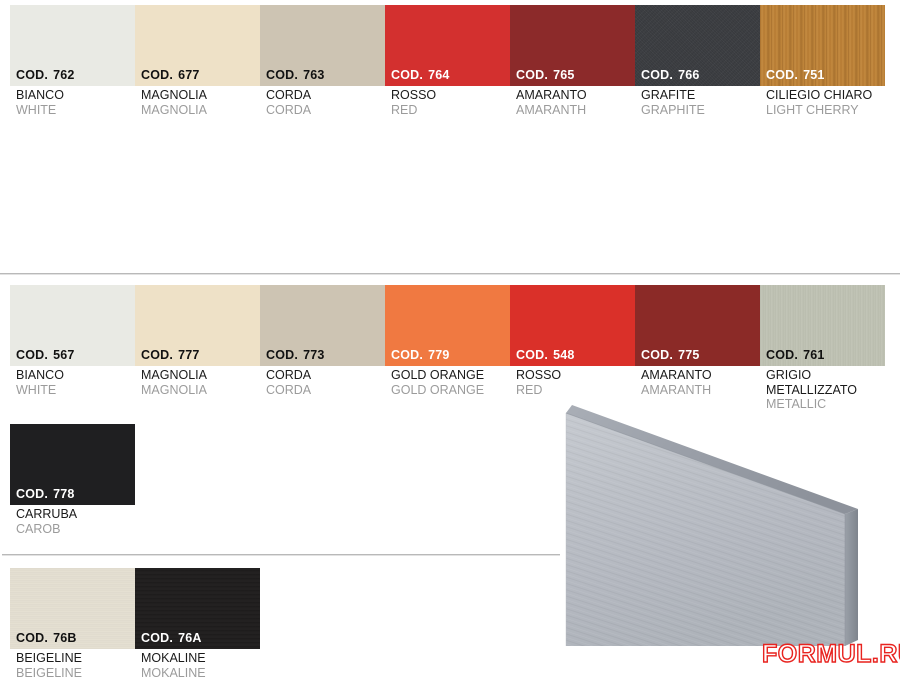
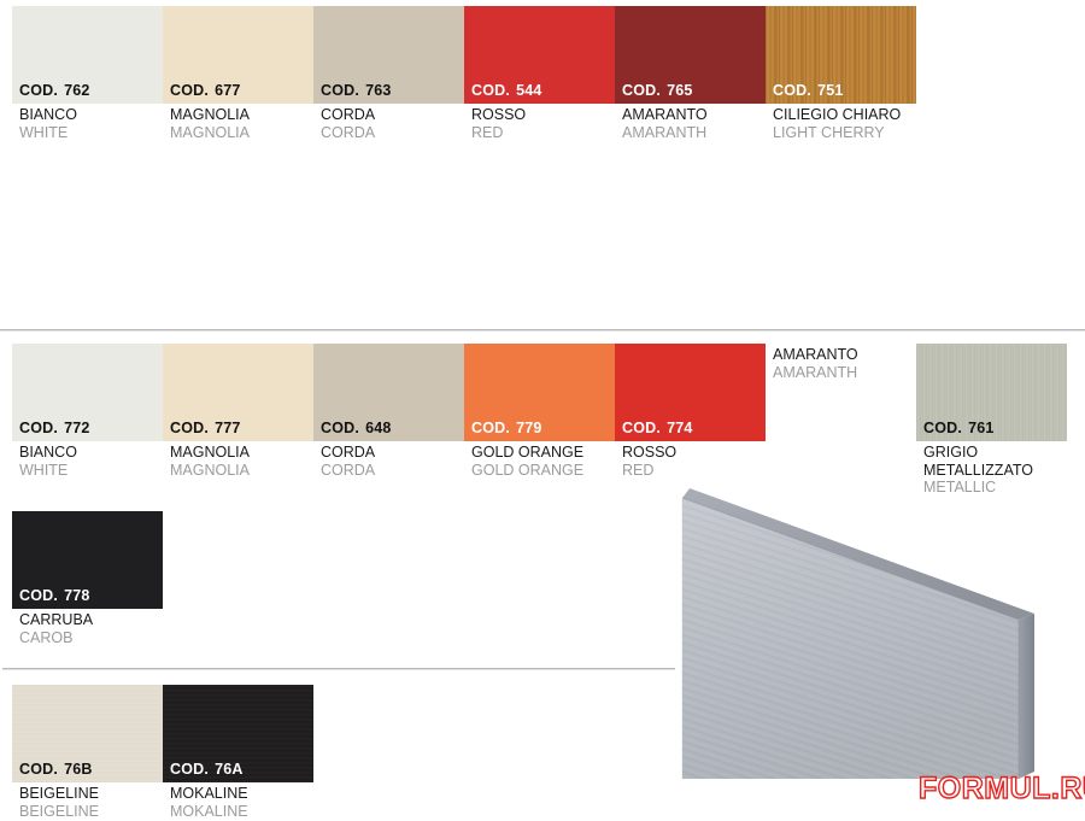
  COD. 762
  BIANCO
  WHITE
  COD. 677
  MAGNOLIA
  MAGNOLIA
  COD. 763
  CORDA
  CORDA
- COD. 764
+ COD. 544
  ROSSO
  RED
  COD. 765
  AMARANTO
  AMARANTH
- COD. 766
- GRAFITE
- GRAPHITE
  COD. 751
  CILIEGIO CHIARO
  LIGHT CHERRY
- COD. 567
+ COD. 772
  BIANCO
  WHITE
  COD. 777
  MAGNOLIA
  MAGNOLIA
- COD. 773
+ COD. 648
  CORDA
  CORDA
  COD. 779
  GOLD ORANGE
  GOLD ORANGE
- COD. 548
+ COD. 774
  ROSSO
  RED
- COD. 775
  AMARANTO
  AMARANTH
  COD. 761
  GRIGIO METALLIZZATO
  METALLIC
  COD. 778
  CARRUBA
  CAROB
  COD. 76B
  BEIGELINE
  BEIGELINE
  COD. 76A
  MOKALINE
  MOKALINE
  FORMUL.R
